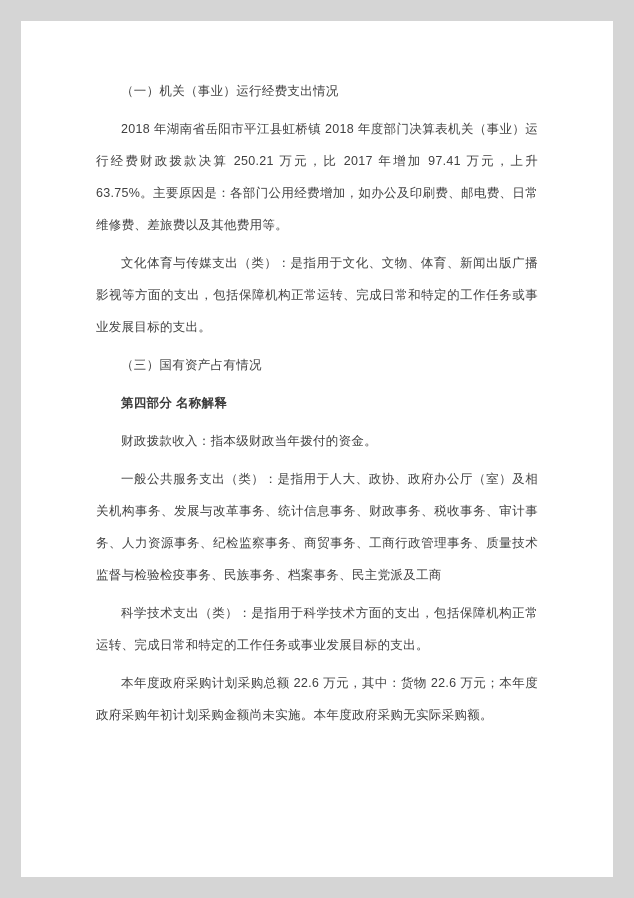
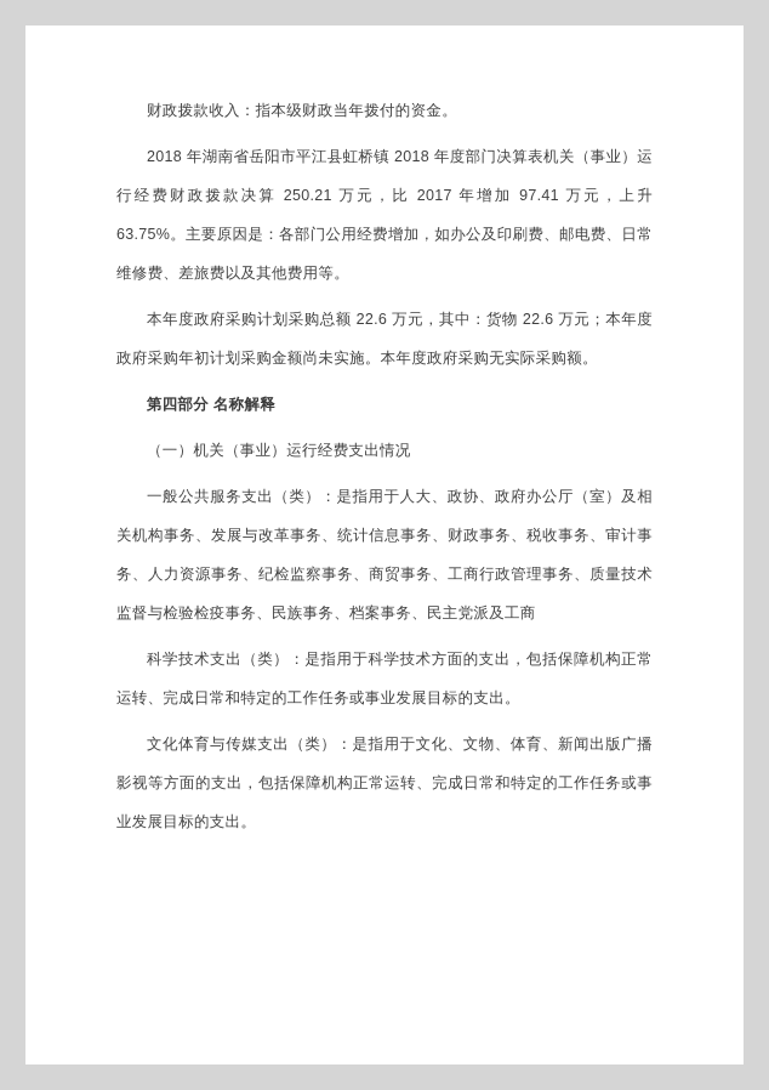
- （一）机关（事业）运行经费支出情况
+ 财政拨款收入：指本级财政当年拨付的资金。
  2018 年湖南省岳阳市平江县虹桥镇 2018 年度部门决算表机关（事业）运行经费财政拨款决算 250.21 万元，比 2017 年增加 97.41 万元，上升 63.75%。主要原因是：各部门公用经费增加，如办公及印刷费、邮电费、日常维修费、差旅费以及其他费用等。
- 文化体育与传媒支出（类）：是指用于文化、文物、体育、新闻出版广播影视等方面的支出，包括保障机构正常运转、完成日常和特定的工作任务或事业发展目标的支出。
+ 本年度政府采购计划采购总额 22.6 万元，其中：货物 22.6 万元；本年度政府采购年初计划采购金额尚未实施。本年度政府采购无实际采购额。
- （三）国有资产占有情况
  第四部分 名称解释
- 财政拨款收入：指本级财政当年拨付的资金。
+ （一）机关（事业）运行经费支出情况
  一般公共服务支出（类）：是指用于人大、政协、政府办公厅（室）及相关机构事务、发展与改革事务、统计信息事务、财政事务、税收事务、审计事务、人力资源事务、纪检监察事务、商贸事务、工商行政管理事务、质量技术监督与检验检疫事务、民族事务、档案事务、民主党派及工商
  科学技术支出（类）：是指用于科学技术方面的支出，包括保障机构正常运转、完成日常和特定的工作任务或事业发展目标的支出。
- 本年度政府采购计划采购总额 22.6 万元，其中：货物 22.6 万元；本年度政府采购年初计划采购金额尚未实施。本年度政府采购无实际采购额。
+ 文化体育与传媒支出（类）：是指用于文化、文物、体育、新闻出版广播影视等方面的支出，包括保障机构正常运转、完成日常和特定的工作任务或事业发展目标的支出。
